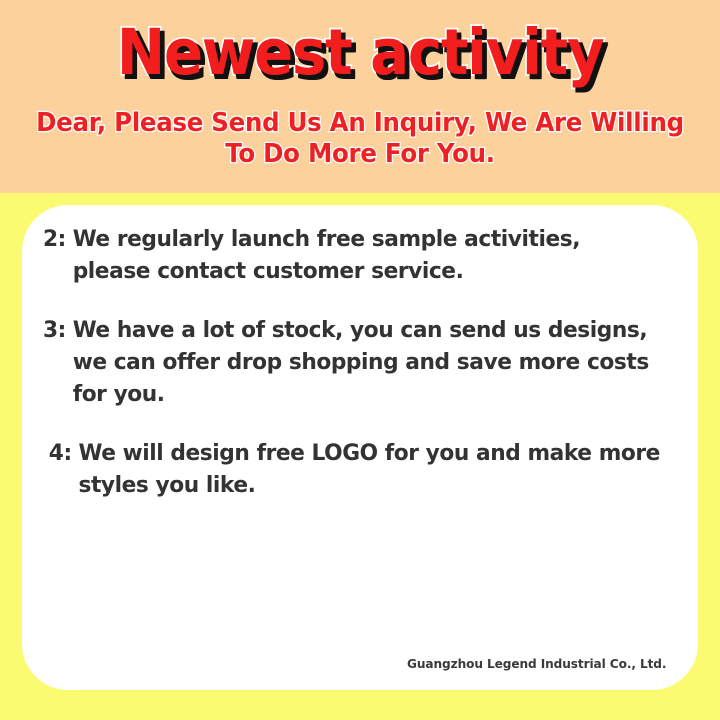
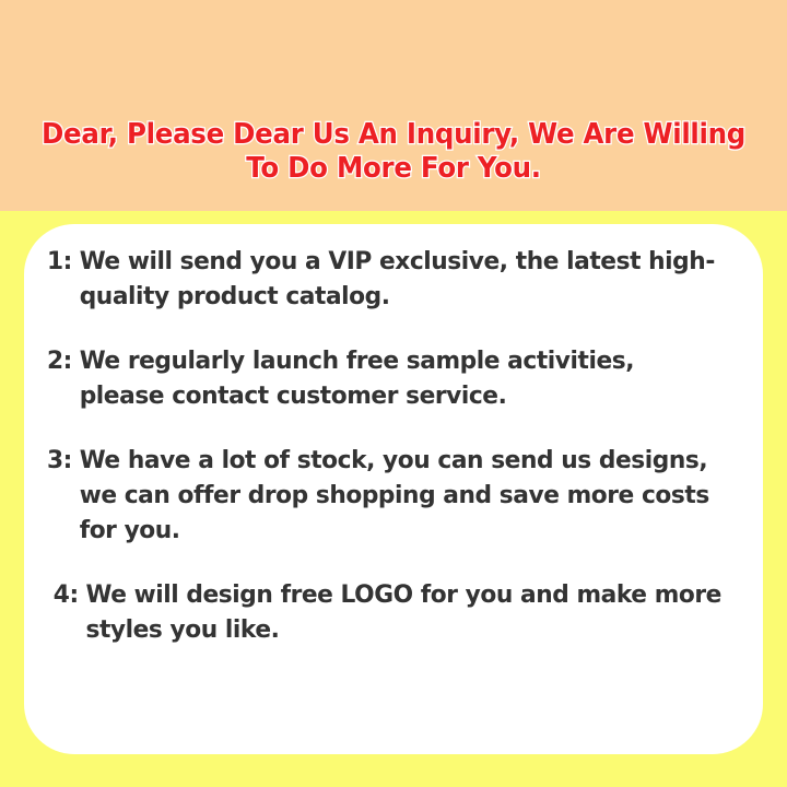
- Newest activity
- Dear, Please Send Us An Inquiry, We Are Willing
+ Dear, Please Dear Us An Inquiry, We Are Willing
  To Do More For You.
+ 1:
+ We will send you a VIP exclusive, the latest high-quality product catalog.
  2:
  We regularly launch free sample activities, please contact customer service.
  3:
  We have a lot of stock, you can send us designs, we can offer drop shopping and save more costs for you.
  4:
  We will design free LOGO for you and make more styles you like.
- Guangzhou Legend Industrial Co., Ltd.
